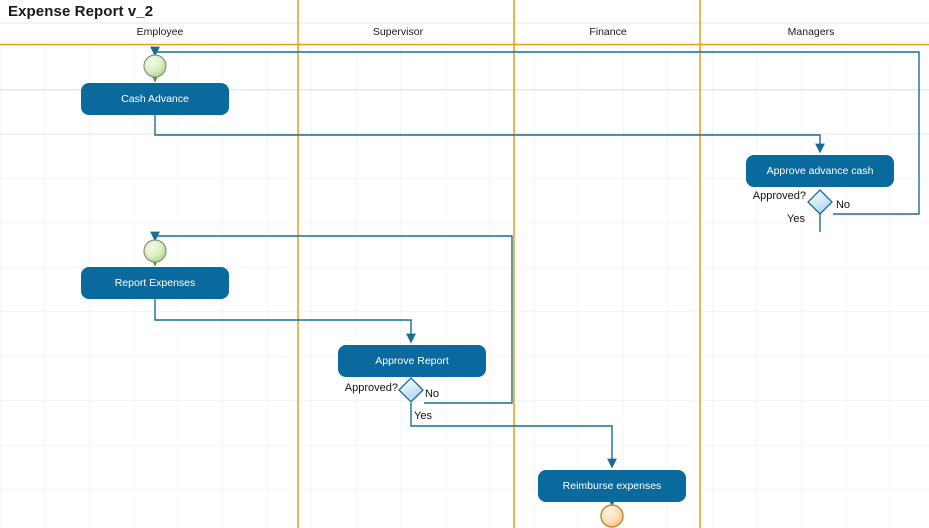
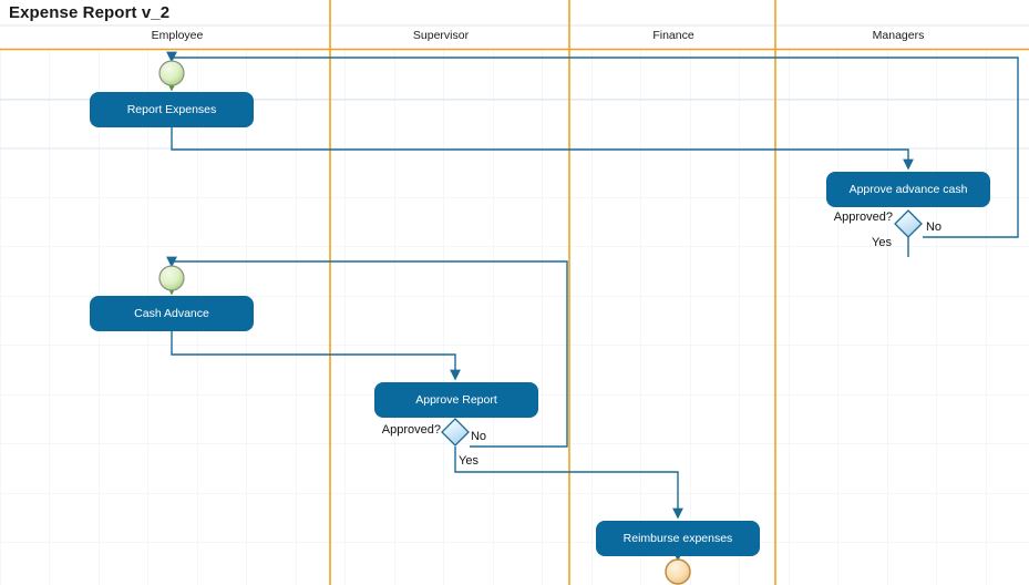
  Expense Report v_2
  Employee
  Supervisor
  Finance
  Managers
- Cash Advance
+ Report Expenses
  Approve advance cash
- Report Expenses
+ Cash Advance
  Approve Report
  Reimburse expenses
  Approved?
  No
  Yes
  Approved?
  No
  Yes
